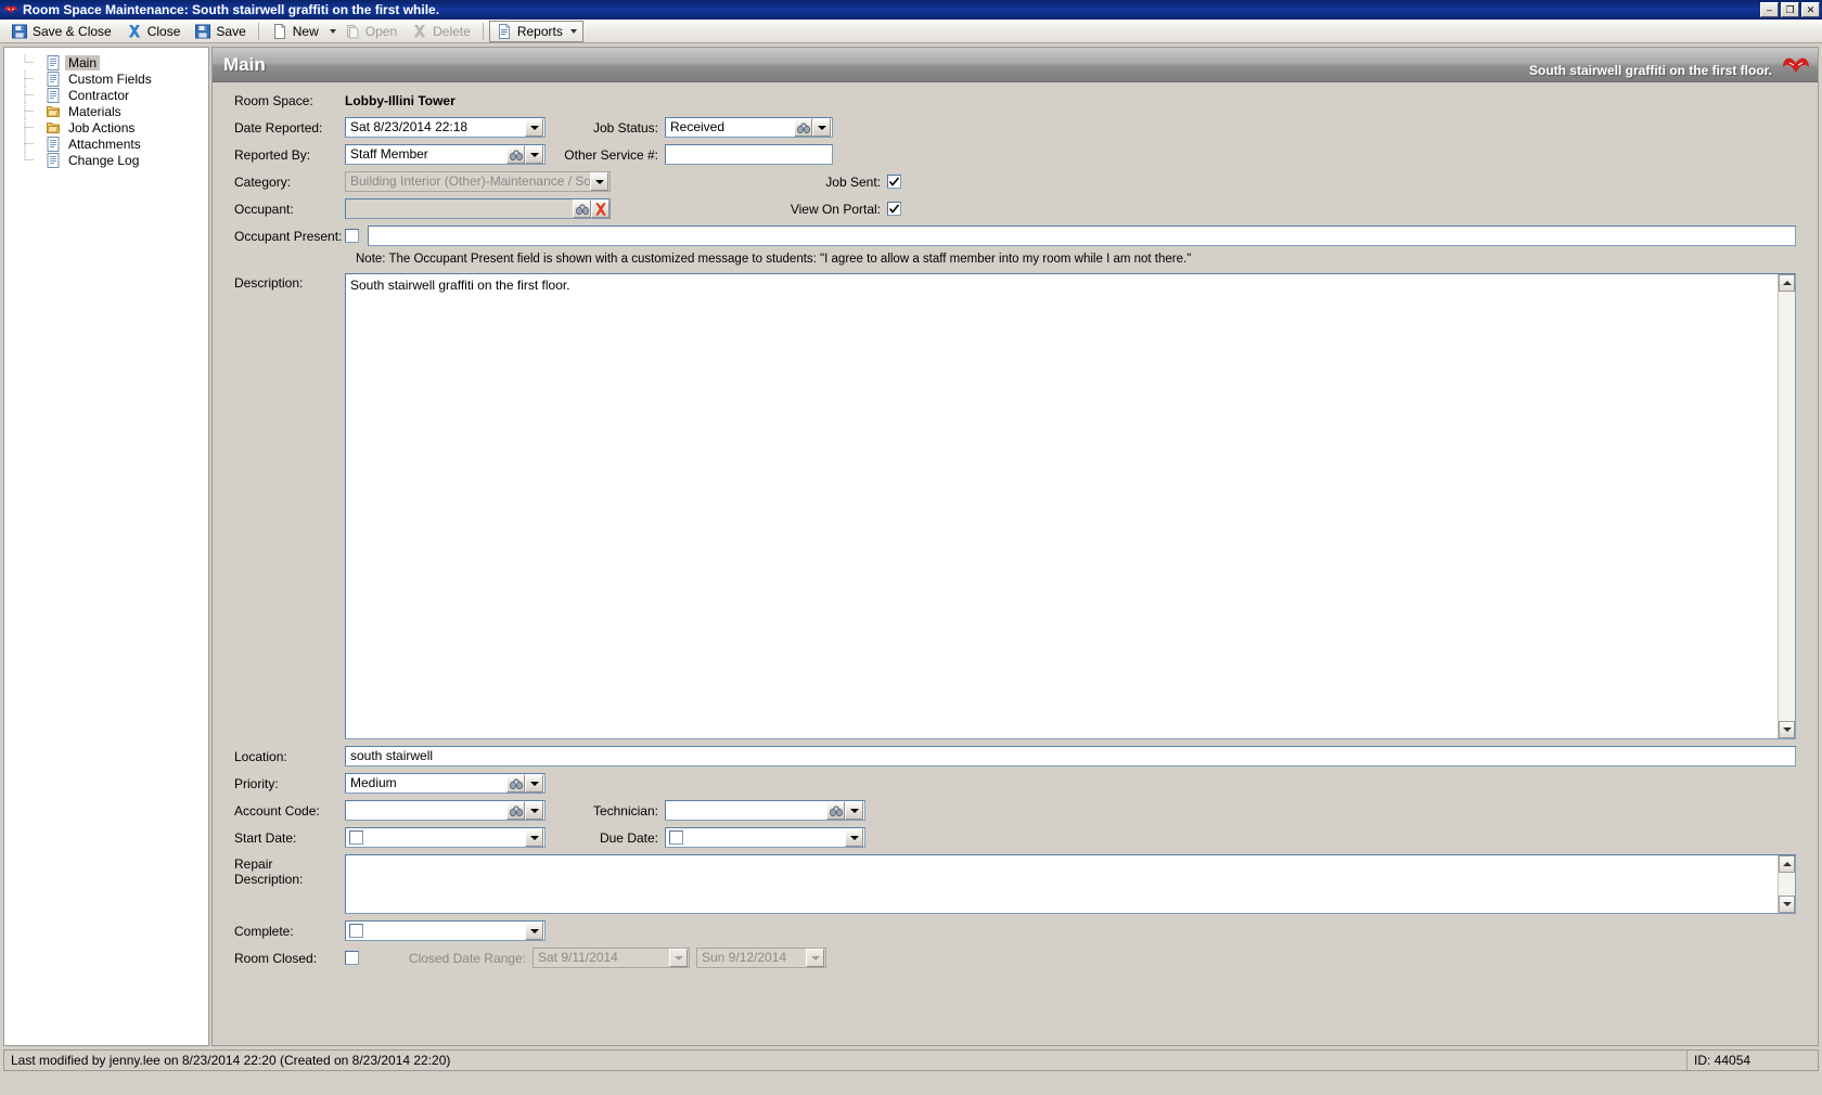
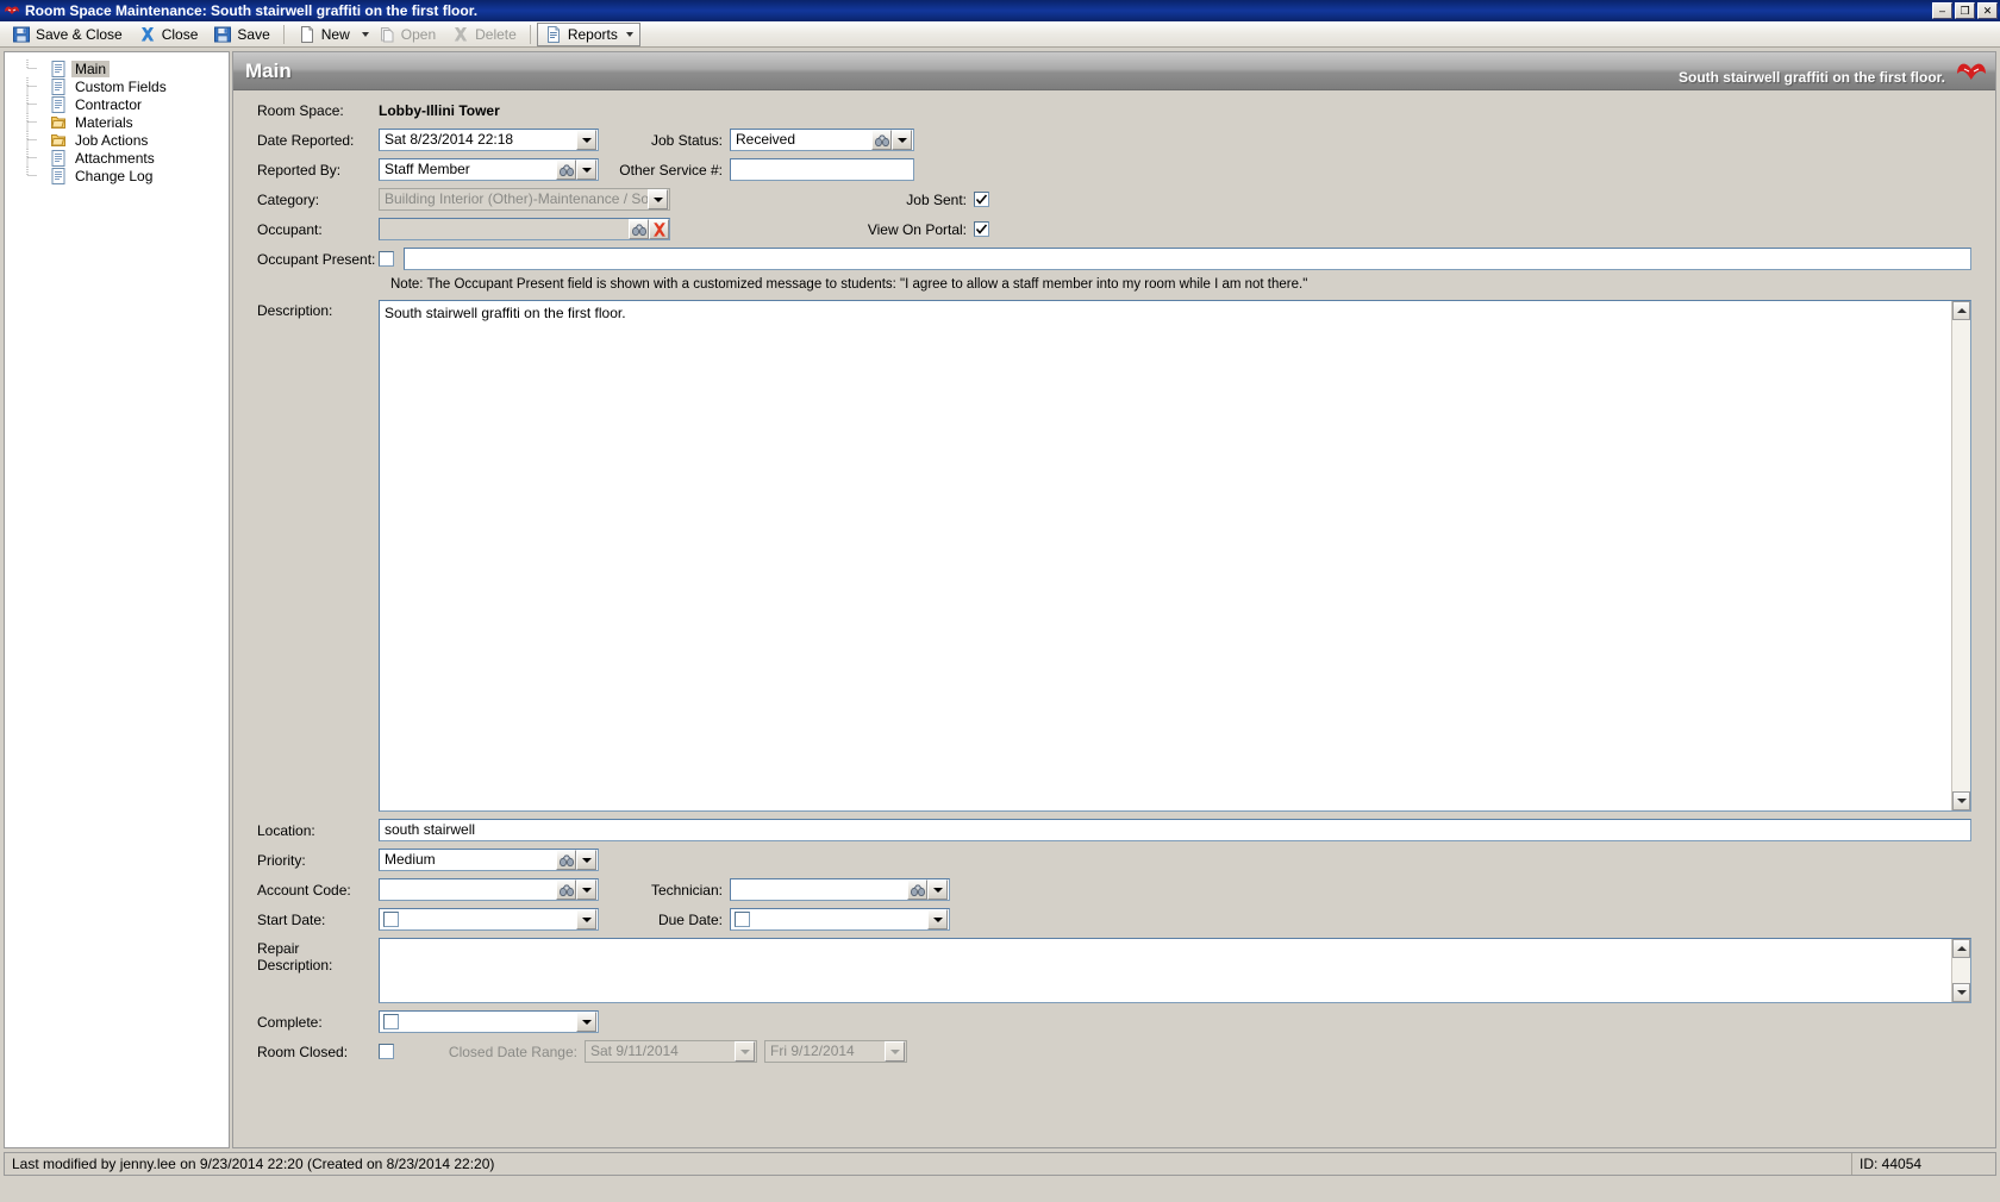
- Room Space Maintenance: South stairwell graffiti on the first while.
+ Room Space Maintenance: South stairwell graffiti on the first floor.
  –
  ❐
  ✕
  Save & Close
  Close
  Save
  New
  Open
  Delete
  Reports
  Main
  Custom Fields
  Contractor
  Materials
  Job Actions
  Attachments
  Change Log
  Main
  South stairwell graffiti on the first floor.
  Room Space:
  Lobby-Illini Tower
  Date Reported:
  Sat 8/23/2014 22:18
  Job Status:
  Received
  Reported By:
  Staff Member
  Other Service #:
  Category:
  Building Interior (Other)-Maintenance / So
  Job Sent:
  Occupant:
  View On Portal:
  Occupant Present:
  Note: The Occupant Present field is shown with a customized message to students: "I agree to allow a staff member into my room while I am not there."
  Description:
  South stairwell graffiti on the first floor.
  Location:
  south stairwell
  Priority:
  Medium
  Account Code:
  Technician:
  Start Date:
  Due Date:
  Repair Description:
  Complete:
  Room Closed:
  Closed Date Range:
  Sat 9/11/2014
- Sun 9/12/2014
+ Fri 9/12/2014
- Last modified by jenny.lee on 8/23/2014 22:20 (Created on 8/23/2014 22:20)
+ Last modified by jenny.lee on 9/23/2014 22:20 (Created on 8/23/2014 22:20)
  ID: 44054
